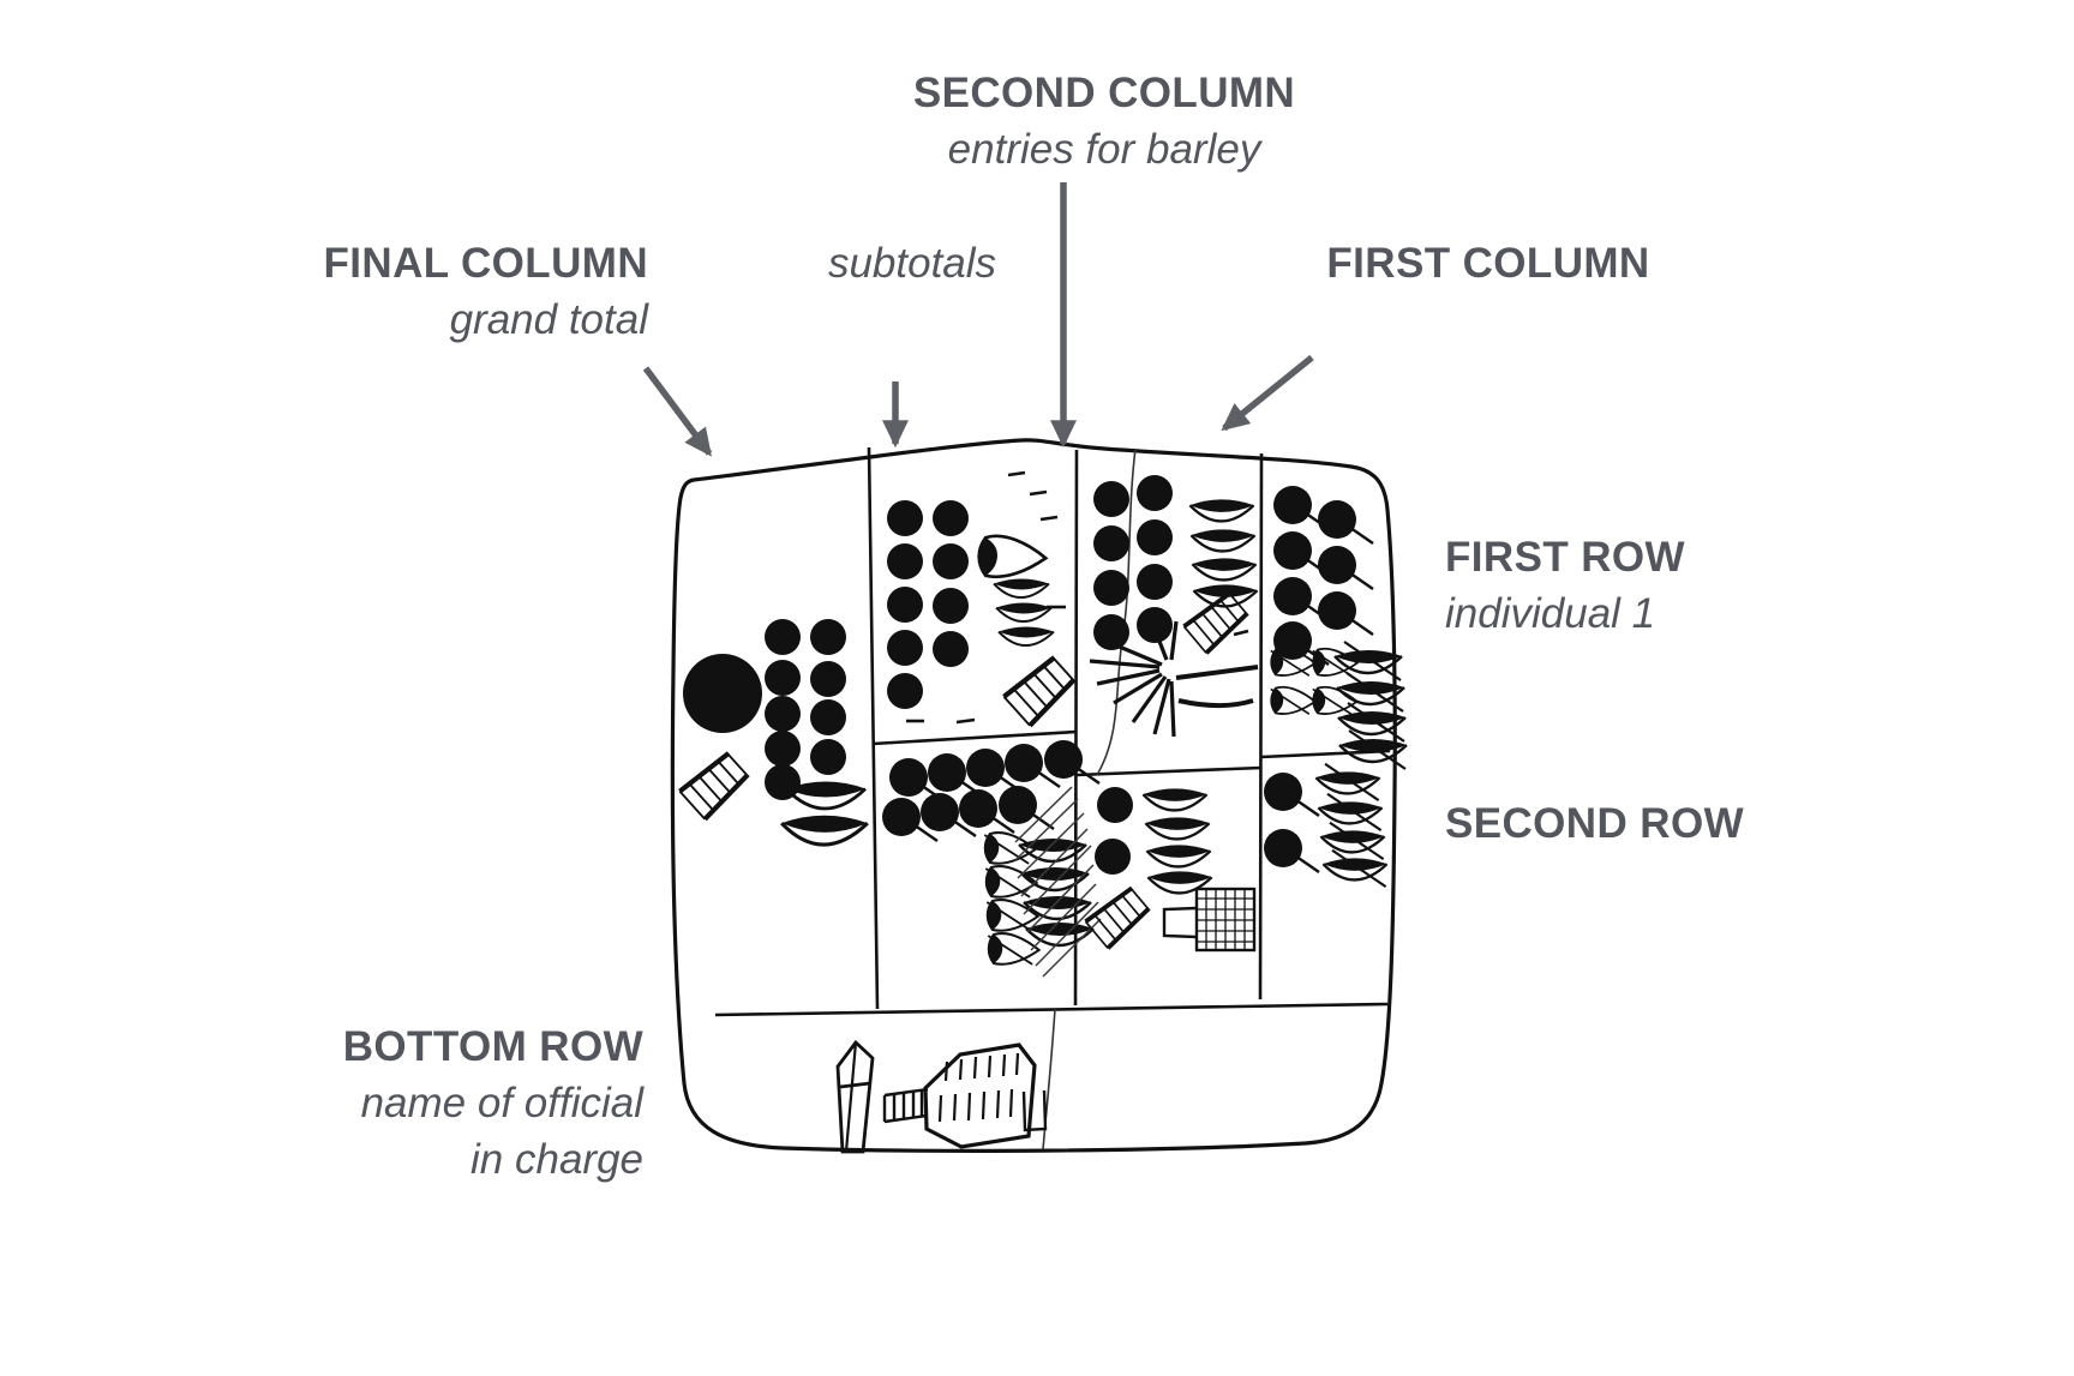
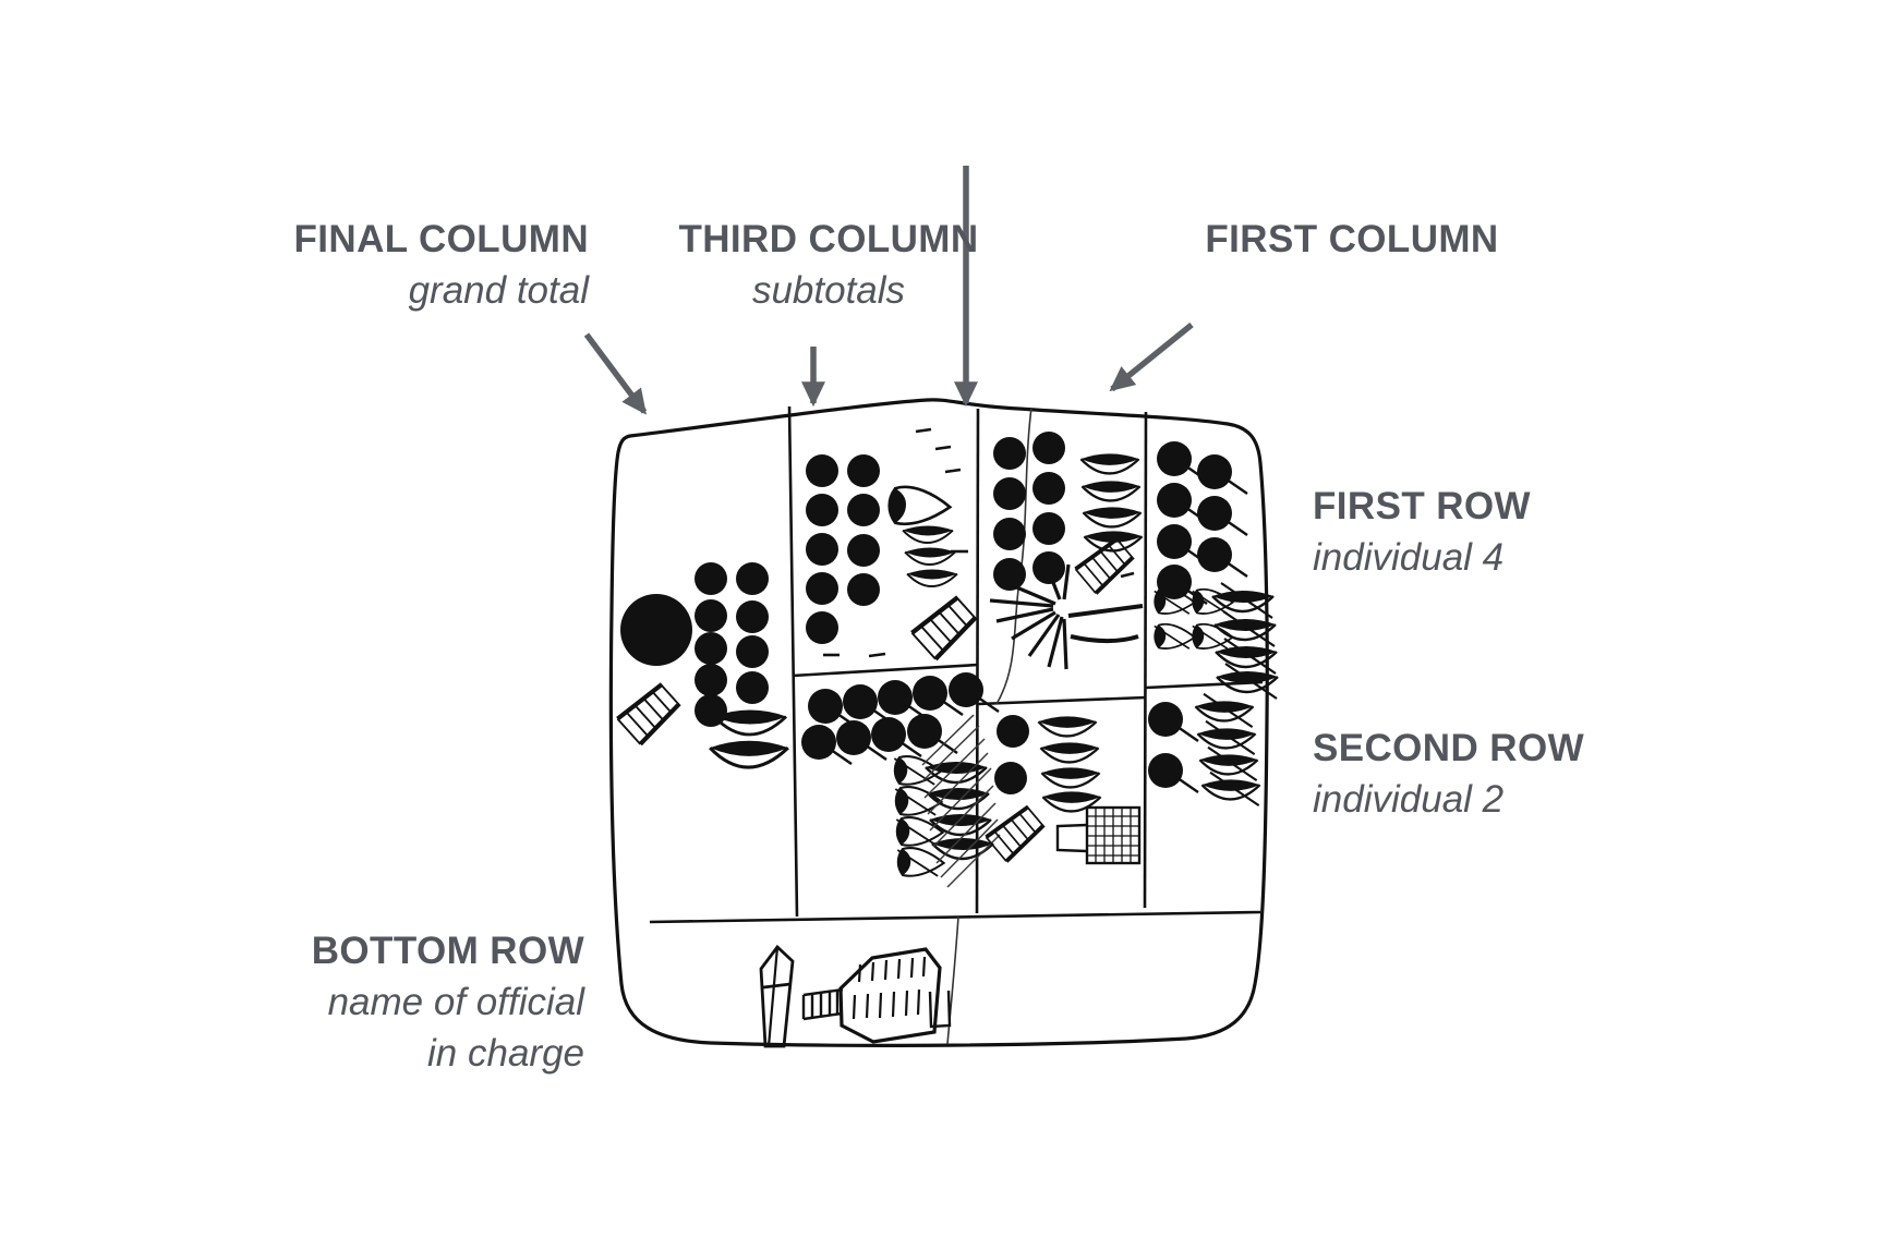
- SECOND COLUMN
- entries for barley
  FINAL COLUMN
  grand total
+ THIRD COLUMN
  subtotals
  FIRST COLUMN
  FIRST ROW
- individual 1
+ individual 4
  SECOND ROW
+ individual 2
  BOTTOM ROW
  name of official
  in charge
